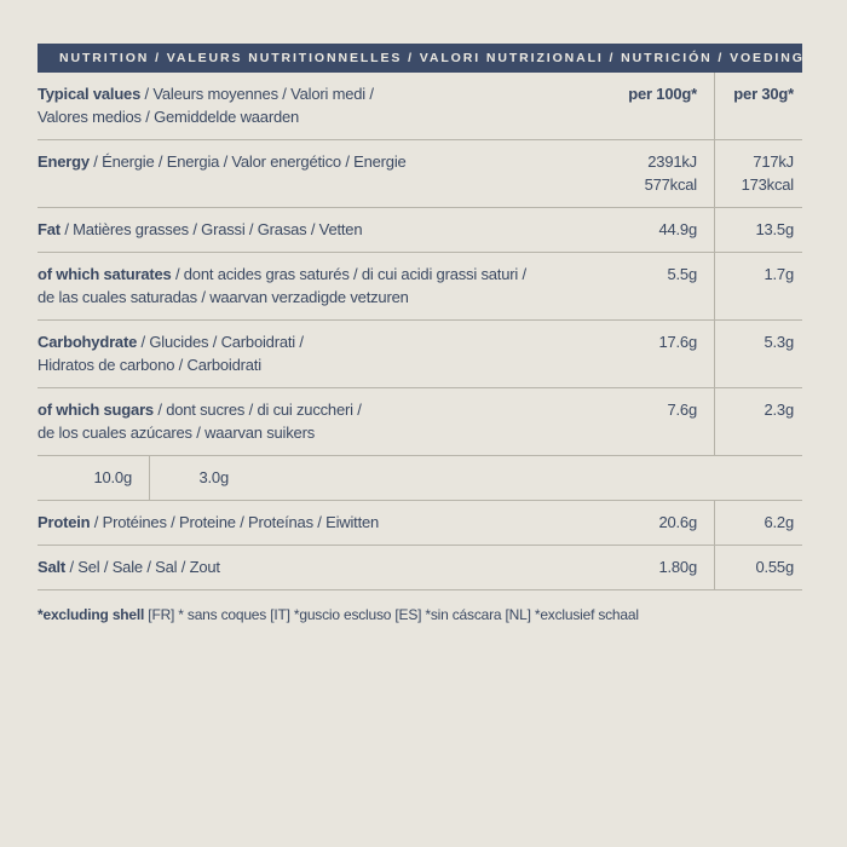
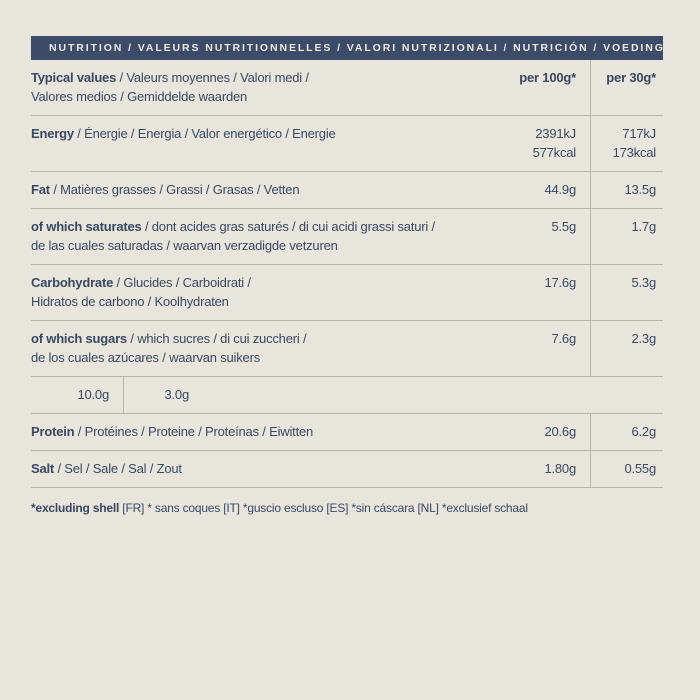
  NUTRITION / VALEURS NUTRITIONNELLES / VALORI NUTRIZIONALI / NUTRICIÓN / VOEDING
  Typical values / Valeurs moyennes / Valori medi /
  Valores medios / Gemiddelde waarden
  per 100g*
  per 30g*
  Energy / Énergie / Energia / Valor energético / Energie
  2391kJ
  577kcal
  717kJ
  173kcal
  Fat / Matières grasses / Grassi / Grasas / Vetten
  44.9g
  13.5g
  of which saturates / dont acides gras saturés / di cui acidi grassi saturi /
  de las cuales saturadas / waarvan verzadigde vetzuren
  5.5g
  1.7g
  Carbohydrate / Glucides / Carboidrati /
- Hidratos de carbono / Carboidrati
+ Hidratos de carbono / Koolhydraten
  17.6g
  5.3g
- of which sugars / dont sucres / di cui zuccheri /
+ of which sugars / which sucres / di cui zuccheri /
  de los cuales azúcares / waarvan suikers
  7.6g
  2.3g
  10.0g
  3.0g
  Protein / Protéines / Proteine / Proteínas / Eiwitten
  20.6g
  6.2g
  Salt / Sel / Sale / Sal / Zout
  1.80g
  0.55g
  *excluding shell [FR] * sans coques [IT] *guscio escluso [ES] *sin cáscara [NL] *exclusief schaal
